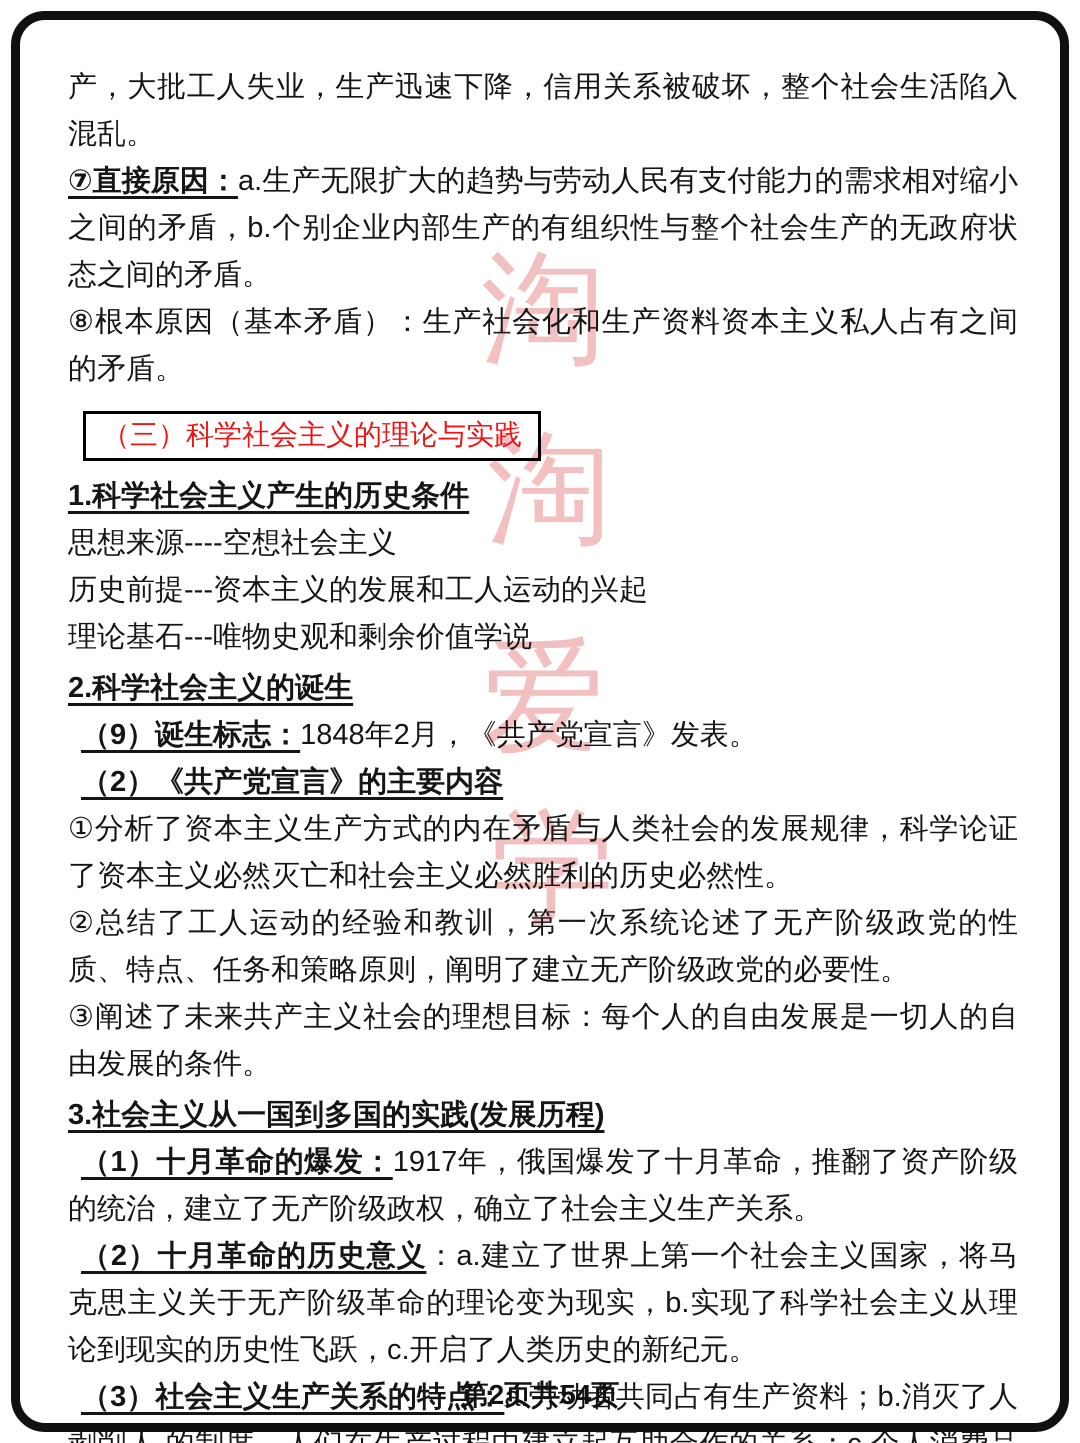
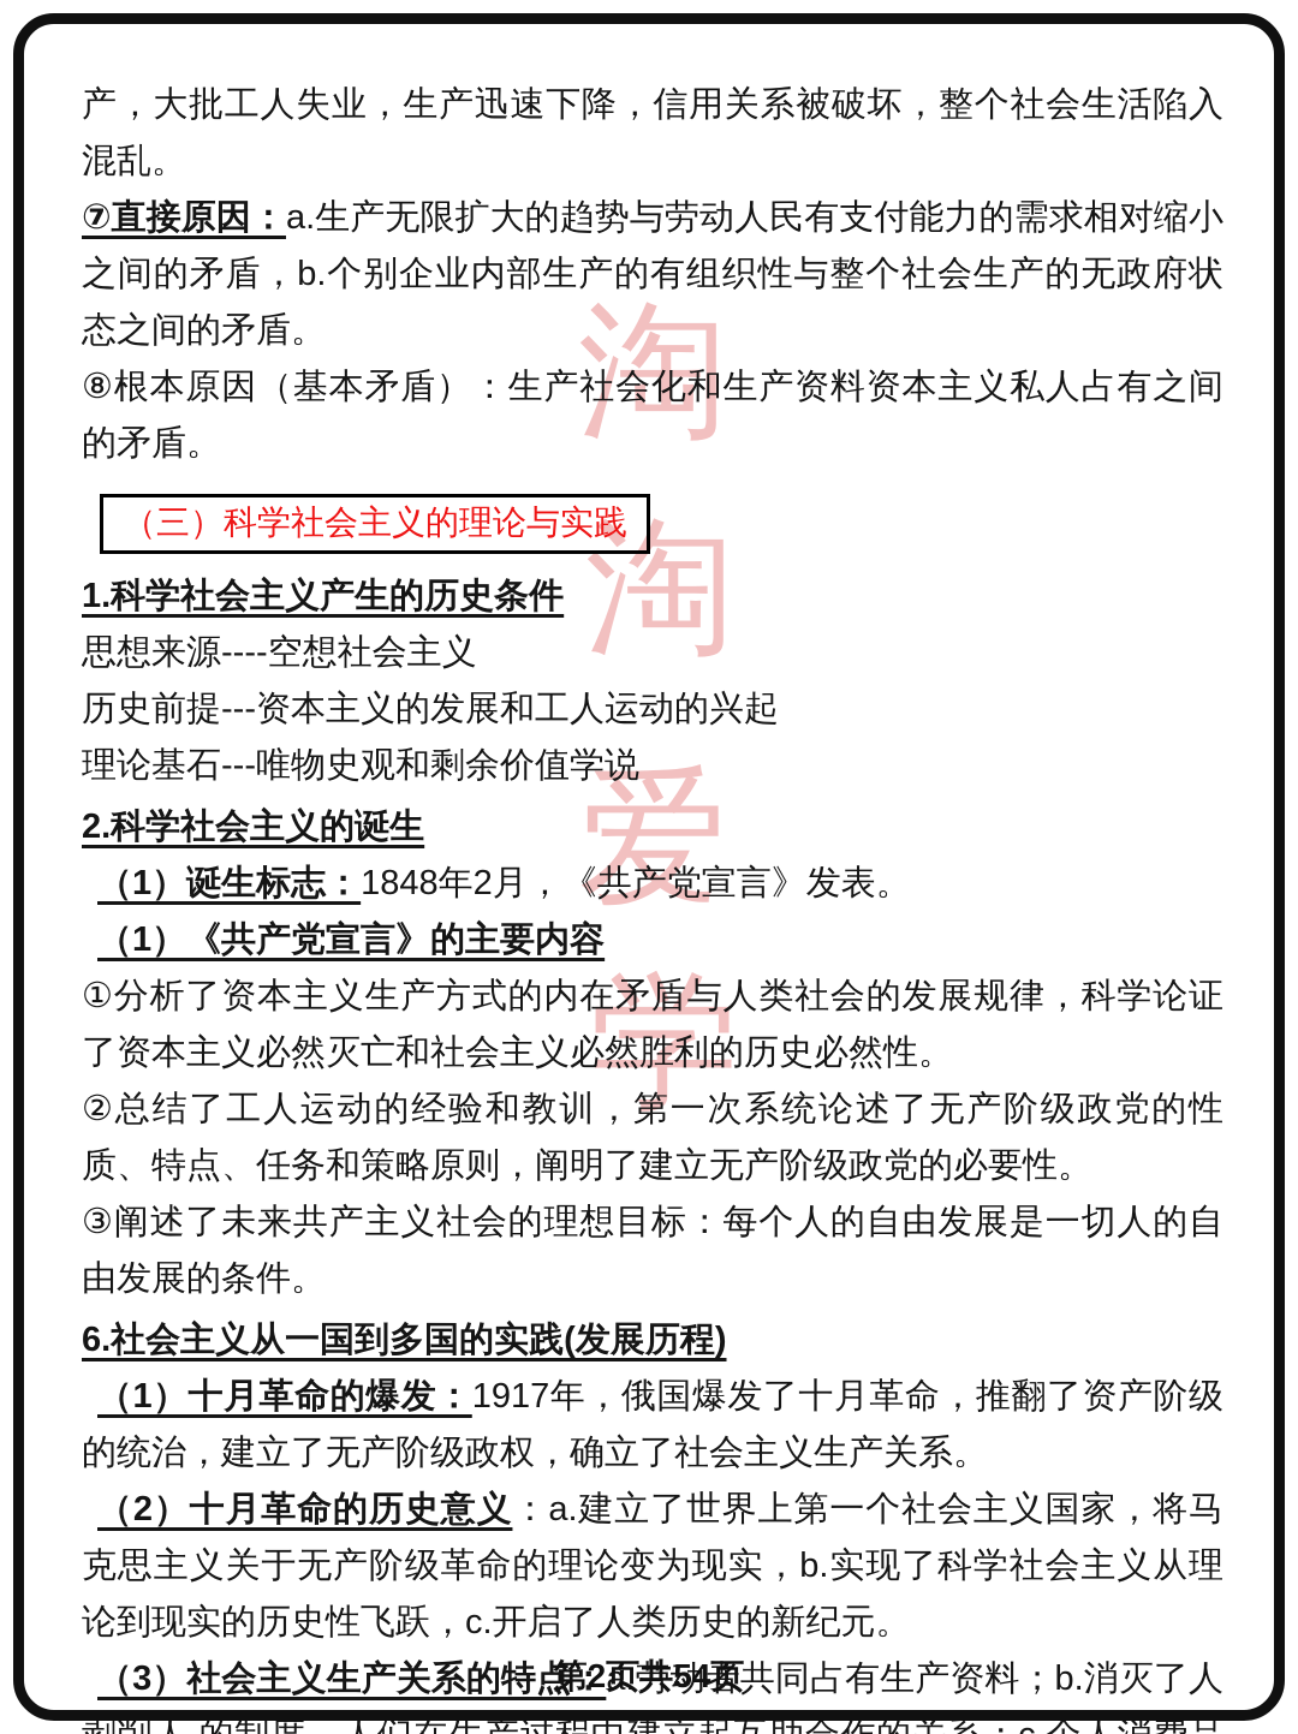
  淘
  淘
  爱
  学
  产，大批工人失业，生产迅速下降，信用关系被破坏，整个社会生活陷入混乱。
  ⑦直接原因：a.生产无限扩大的趋势与劳动人民有支付能力的需求相对缩小之间的矛盾，b.个别企业内部生产的有组织性与整个社会生产的无政府状态之间的矛盾。
  ⑧根本原因（基本矛盾）：生产社会化和生产资料资本主义私人占有之间的矛盾。
  （三）科学社会主义的理论与实践
  1.科学社会主义产生的历史条件
  思想来源----空想社会主义
  历史前提---资本主义的发展和工人运动的兴起
  理论基石---唯物史观和剩余价值学说
  2.科学社会主义的诞生
- （9）诞生标志：1848年2月，《共产党宣言》发表。
+ （1）诞生标志：1848年2月，《共产党宣言》发表。
- （2）《共产党宣言》的主要内容
+ （1）《共产党宣言》的主要内容
  ①分析了资本主义生产方式的内在矛盾与人类社会的发展规律，科学论证了资本主义必然灭亡和社会主义必然胜利的历史必然性。
  ②总结了工人运动的经验和教训，第一次系统论述了无产阶级政党的性质、特点、任务和策略原则，阐明了建立无产阶级政党的必要性。
  ③阐述了未来共产主义社会的理想目标：每个人的自由发展是一切人的自由发展的条件。
- 3.社会主义从一国到多国的实践(发展历程)
+ 6.社会主义从一国到多国的实践(发展历程)
  （1）十月革命的爆发：1917年，俄国爆发了十月革命，推翻了资产阶级的统治，建立了无产阶级政权，确立了社会主义生产关系。
  （2）十月革命的历史意义：a.建立了世界上第一个社会主义国家，将马克思主义关于无产阶级革命的理论变为现实，b.实现了科学社会主义从理论到现实的历史性飞跃，c.开启了人类历史的新纪元。
  第2页共54页
